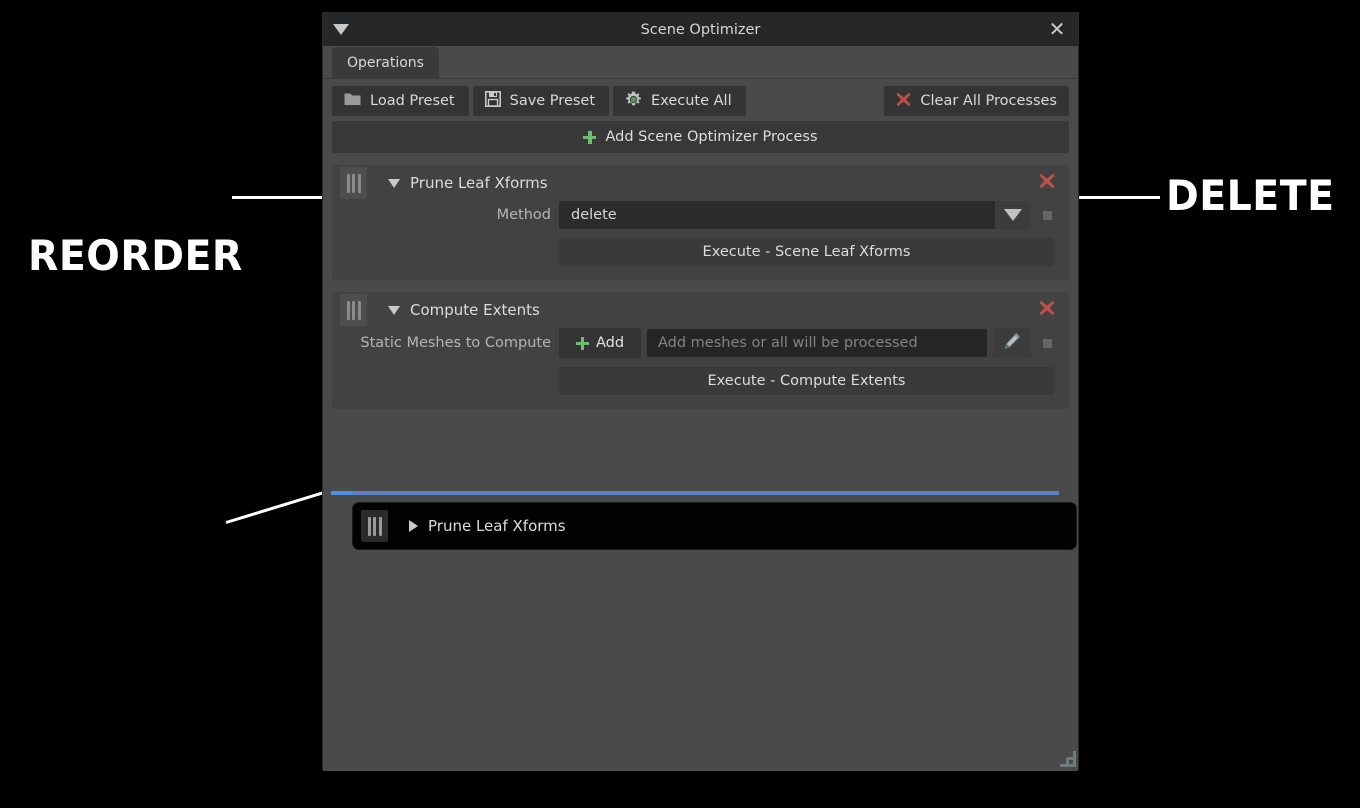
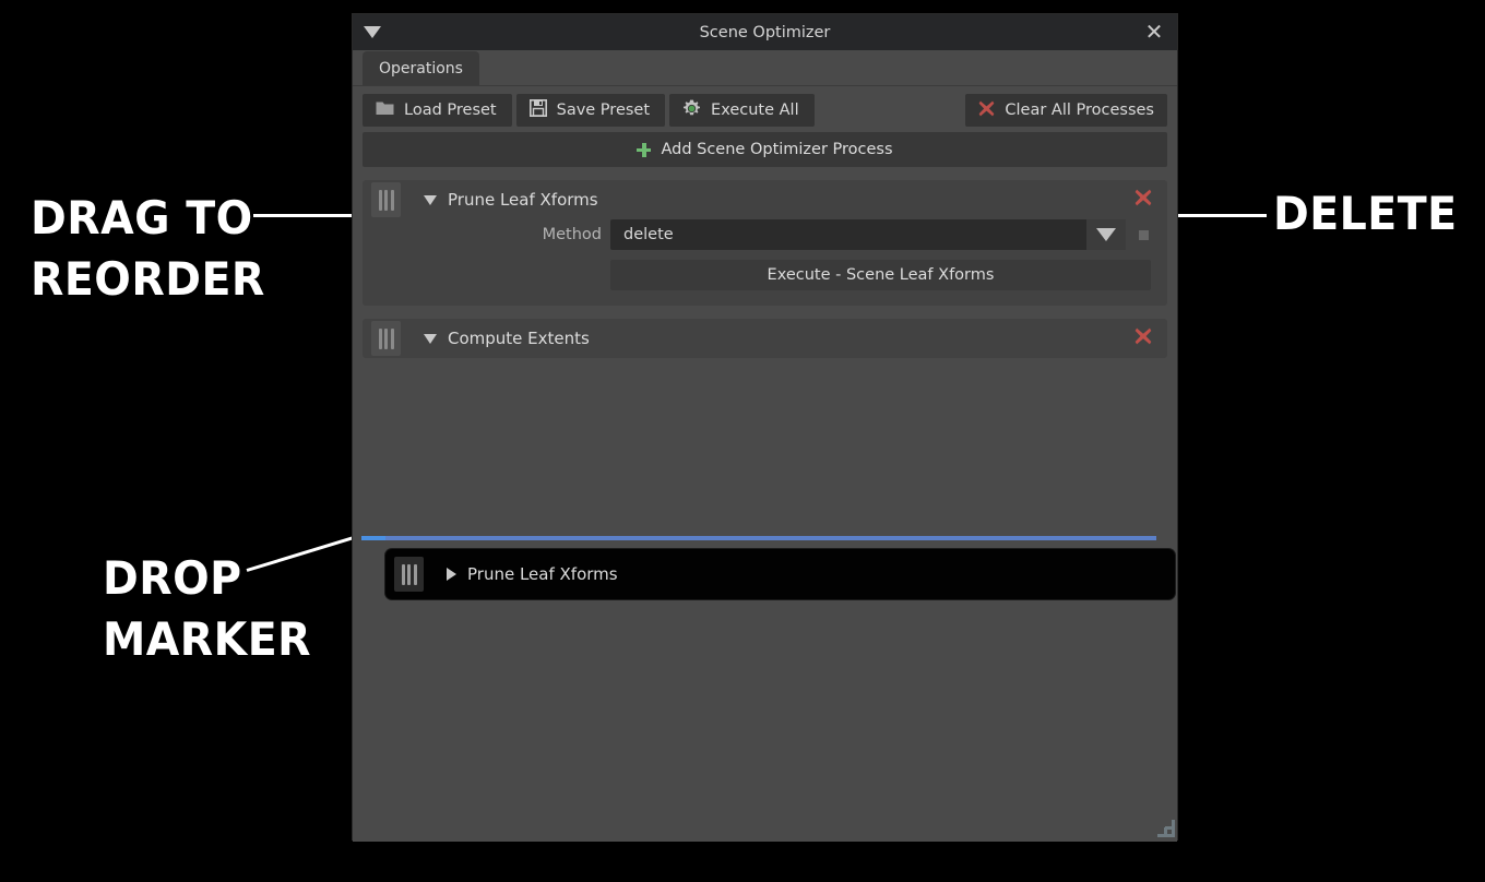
+ DRAG TO
  REORDER
  DELETE
+ DROP
+ MARKER
  Scene Optimizer
  ✕
  Operations
  Load Preset
  Save Preset
  Execute All
  Clear All Processes
  Add Scene Optimizer Process
  Prune Leaf Xforms
  Method
  delete
  Execute - Scene Leaf Xforms
  Compute Extents
- Static Meshes to Compute
- Add
- Add meshes or all will be processed
- Execute - Compute Extents
  Prune Leaf Xforms
